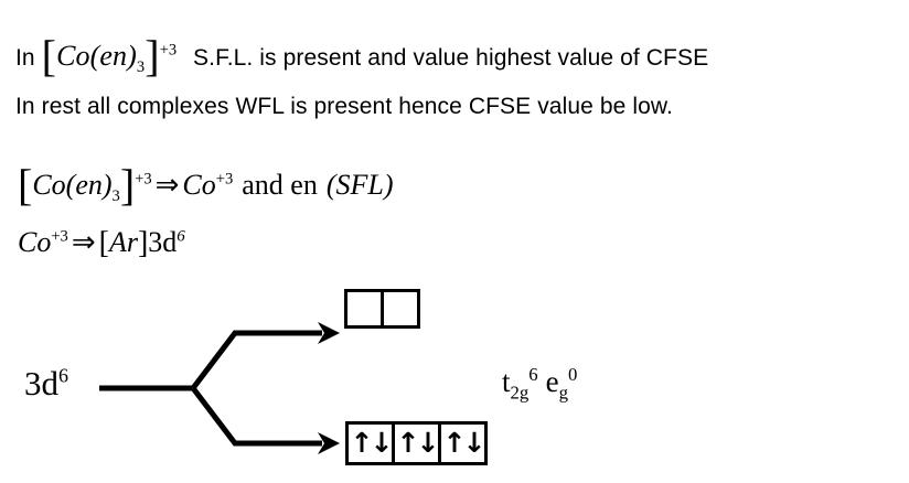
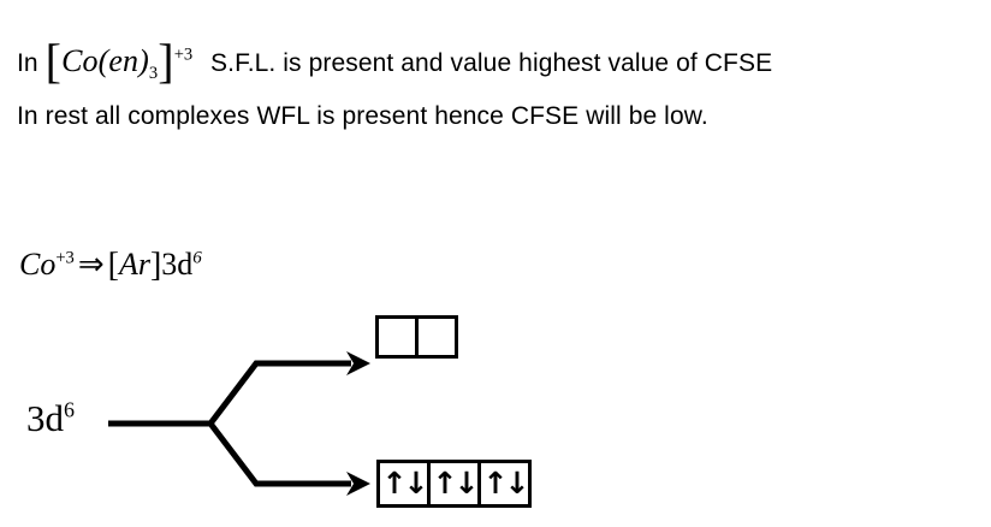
  In [Co(en)3]+3 S.F.L. is present and value highest value of CFSE
- In rest all complexes WFL is present hence CFSE value be low.
+ In rest all complexes WFL is present hence CFSE will be low.
- [Co(en)3]+3 ⇒Co+3 and en (SFL)
  Co+3 ⇒[Ar]3d6
  3d6
  ↑↓
  ↑↓
  ↑↓
- t2g6 eg0
